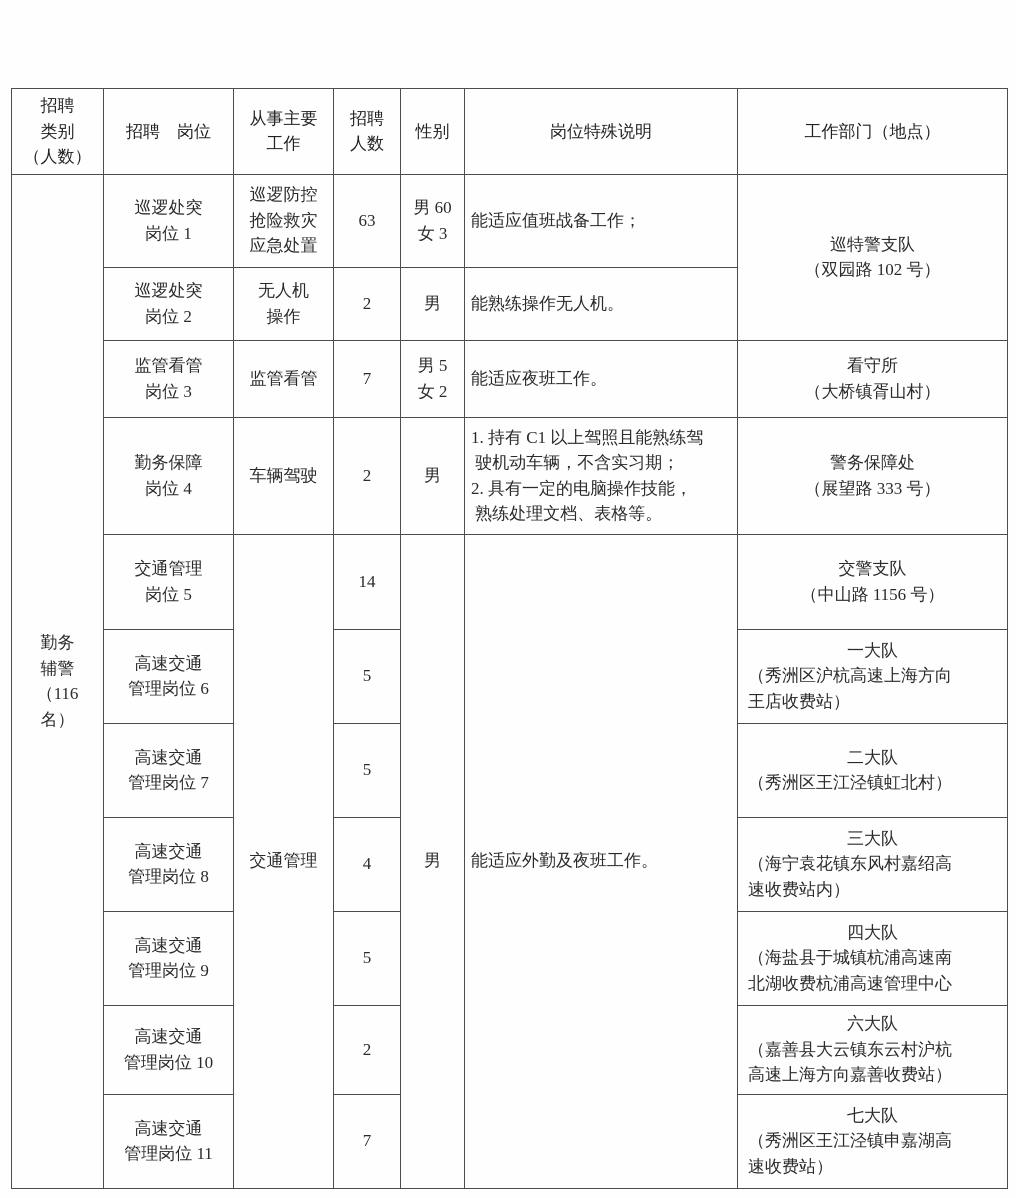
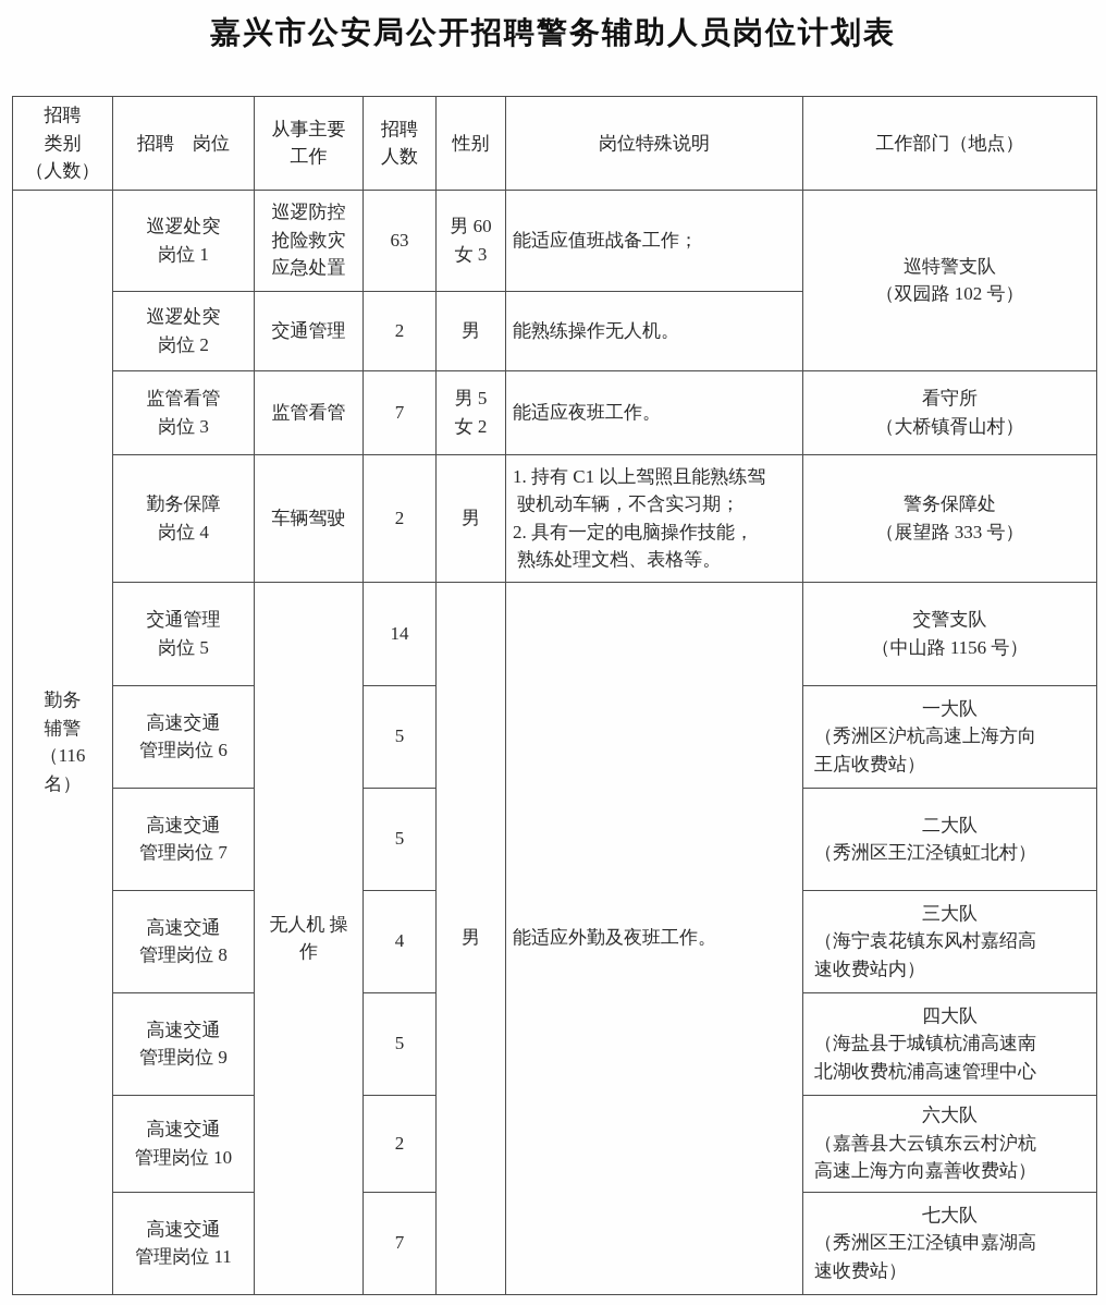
+ 嘉兴市公安局公开招聘警务辅助人员岗位计划表
  招聘 类别 （人数）	招聘 岗位	从事主要 工作	招聘 人数	性别	岗位特殊说明	工作部门（地点）
  勤务 辅警 （116 名）	巡逻处突 岗位 1	巡逻防控 抢险救灾 应急处置	63	男 60 女 3	能适应值班战备工作；	巡特警支队 （双园路 102 号）
- 巡逻处突 岗位 2	无人机 操作	2	男	能熟练操作无人机。
+ 巡逻处突 岗位 2	交通管理	2	男	能熟练操作无人机。
  监管看管 岗位 3	监管看管	7	男 5 女 2	能适应夜班工作。	看守所 （大桥镇胥山村）
  勤务保障 岗位 4	车辆驾驶	2	男	1. 持有 C1 以上驾照且能熟练驾 驶机动车辆，不含实习期； 2. 具有一定的电脑操作技能， 熟练处理文档、表格等。	警务保障处 （展望路 333 号）
- 交通管理 岗位 5	交通管理	14	男	能适应外勤及夜班工作。	交警支队 （中山路 1156 号）
+ 交通管理 岗位 5	无人机 操作	14	男	能适应外勤及夜班工作。	交警支队 （中山路 1156 号）
  高速交通 管理岗位 6	5	一大队 （秀洲区沪杭高速上海方向 王店收费站）
  高速交通 管理岗位 7	5	二大队 （秀洲区王江泾镇虹北村）
  高速交通 管理岗位 8	4	三大队 （海宁袁花镇东风村嘉绍高 速收费站内）
  高速交通 管理岗位 9	5	四大队 （海盐县于城镇杭浦高速南 北湖收费杭浦高速管理中心
  高速交通 管理岗位 10	2	六大队 （嘉善县大云镇东云村沪杭 高速上海方向嘉善收费站）
  高速交通 管理岗位 11	7	七大队 （秀洲区王江泾镇申嘉湖高 速收费站）
